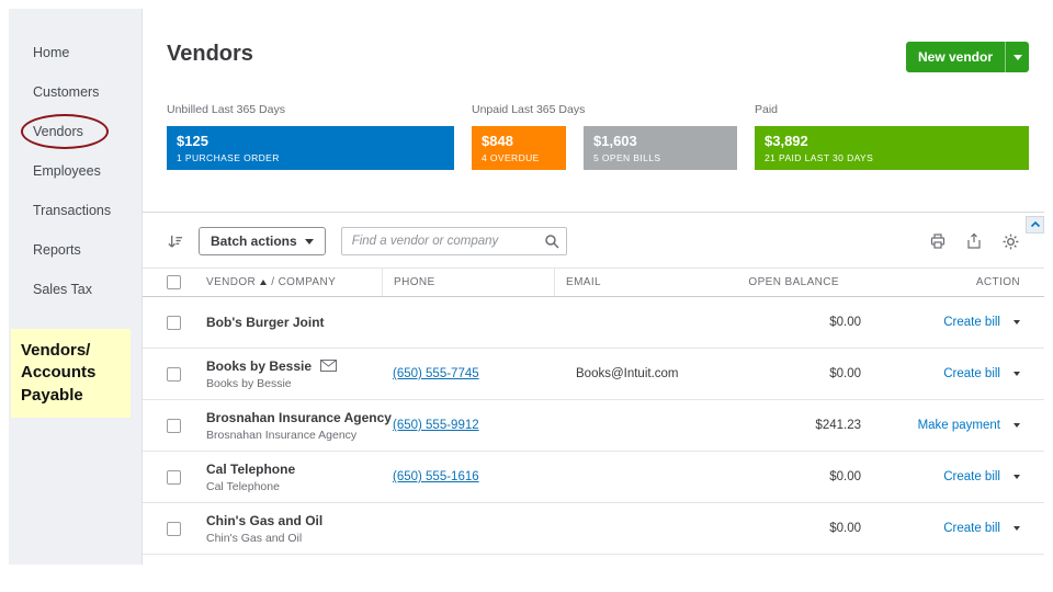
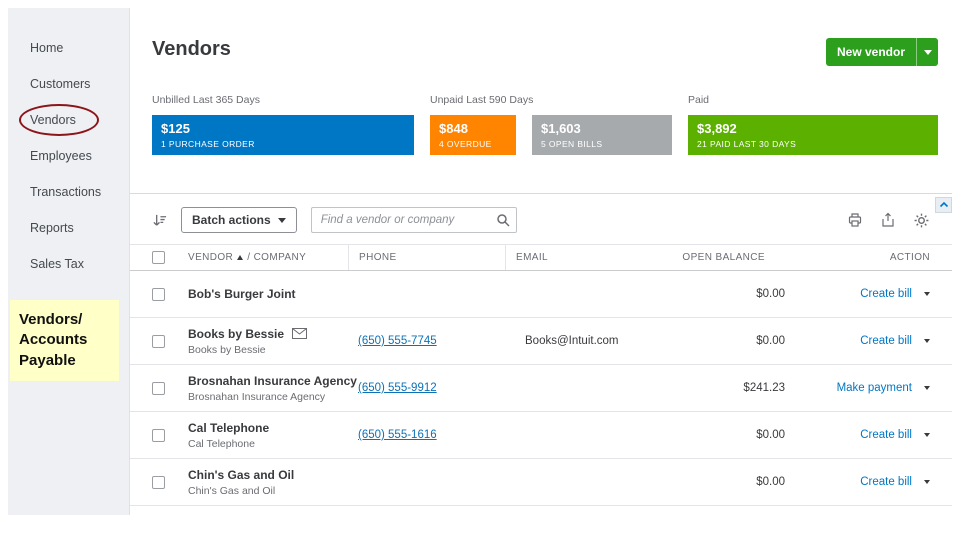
  Home
  Customers
  Vendors
  Employees
  Transactions
  Reports
  Sales Tax
  Vendors/ Accounts Payable
  Vendors
  New vendor
  Unbilled Last 365 Days
  $125
  1 PURCHASE ORDER
- Unpaid Last 365 Days
+ Unpaid Last 590 Days
  $848
  4 OVERDUE
  $1,603
  5 OPEN BILLS
  Paid
  $3,892
  21 PAID LAST 30 DAYS
  Batch actions
  Find a vendor or company
  VENDOR
  /
  COMPANY
  PHONE
  EMAIL
  OPEN BALANCE
  ACTION
  Bob's Burger Joint
  $0.00
  Create bill
  Books by Bessie
  Books by Bessie
  (650) 555-7745
  Books@Intuit.com
  $0.00
  Create bill
  Brosnahan Insurance Agency
  Brosnahan Insurance Agency
  (650) 555-9912
  $241.23
  Make payment
  Cal Telephone
  Cal Telephone
  (650) 555-1616
  $0.00
  Create bill
  Chin's Gas and Oil
  Chin's Gas and Oil
  $0.00
  Create bill
